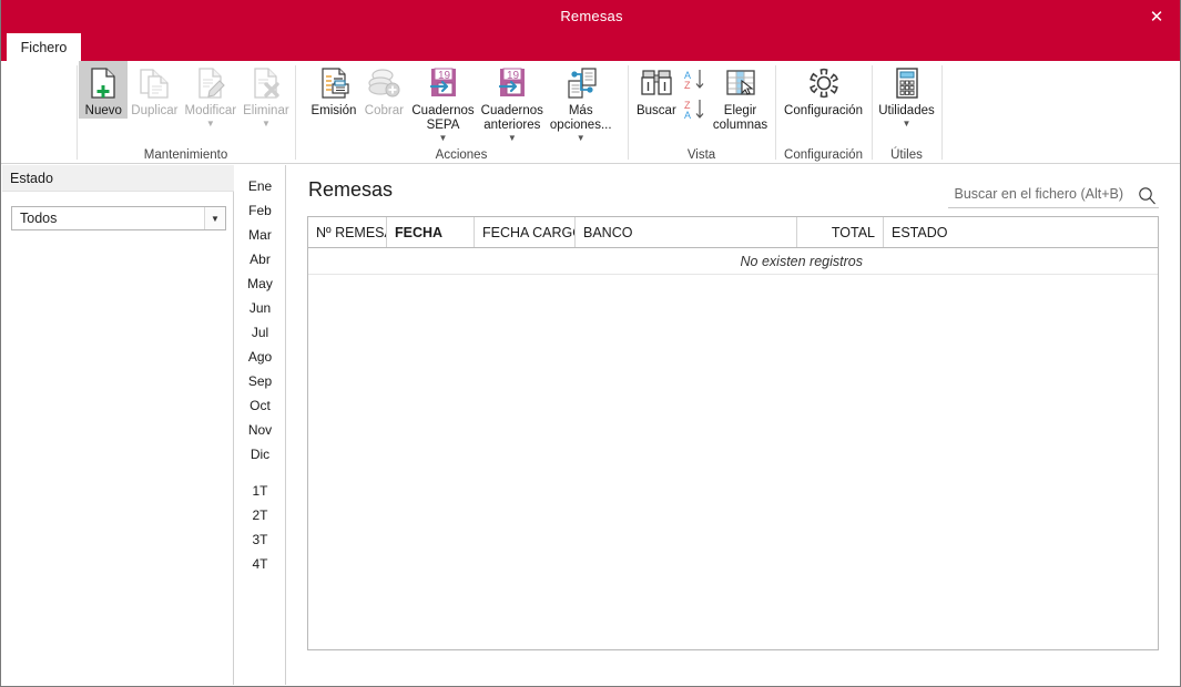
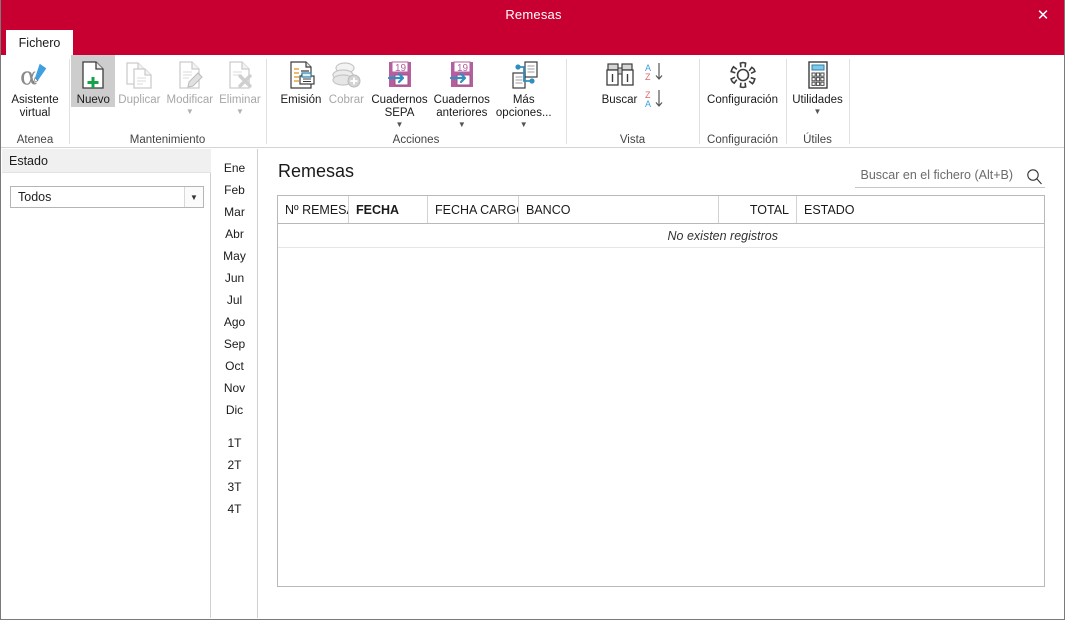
  Remesas
  ✕
  Fichero
+ α
+ Asistente
+ virtual
+ Atenea
  Nuevo
  Duplicar
  Modificar
  ▼
  Eliminar
  ▼
  Mantenimiento
  Emisión
  Cobrar
  19
  Cuadernos
  SEPA
  ▼
  19
  Cuadernos
  anteriores
  ▼
  Más
  opciones...
  ▼
  Acciones
  Buscar
  A
  Z
  Z
  A
- Elegir
- columnas
  Vista
  Configuración
  Configuración
  Utilidades
  ▼
  Útiles
  Estado
  Todos
  ▼
  Ene
  Feb
  Mar
  Abr
  May
  Jun
  Jul
  Ago
  Sep
  Oct
  Nov
  Dic
  1T
  2T
  3T
  4T
  Remesas
  Buscar en el fichero (Alt+B)
  Nº REMES
  FECHA
  FECHA CARG
  BANCO
  TOTAL
  ESTADO
  No existen registros
